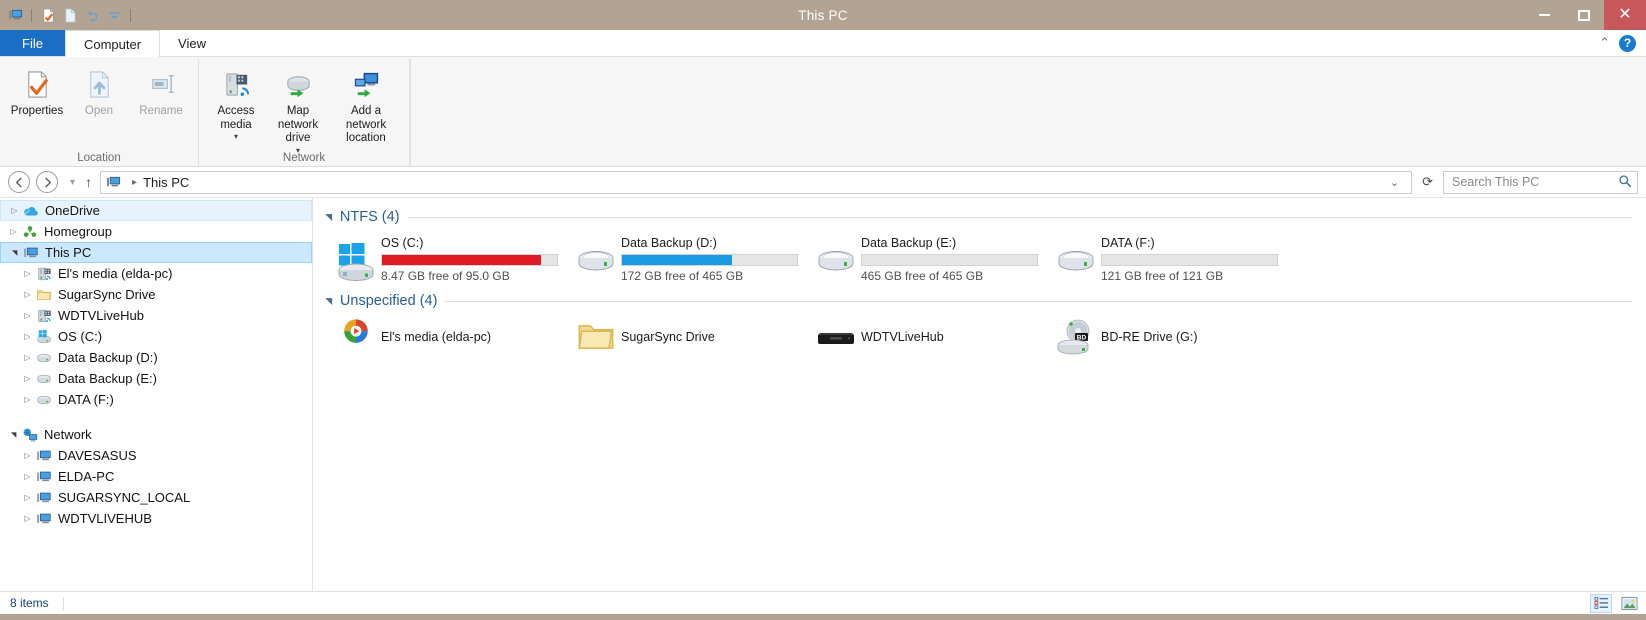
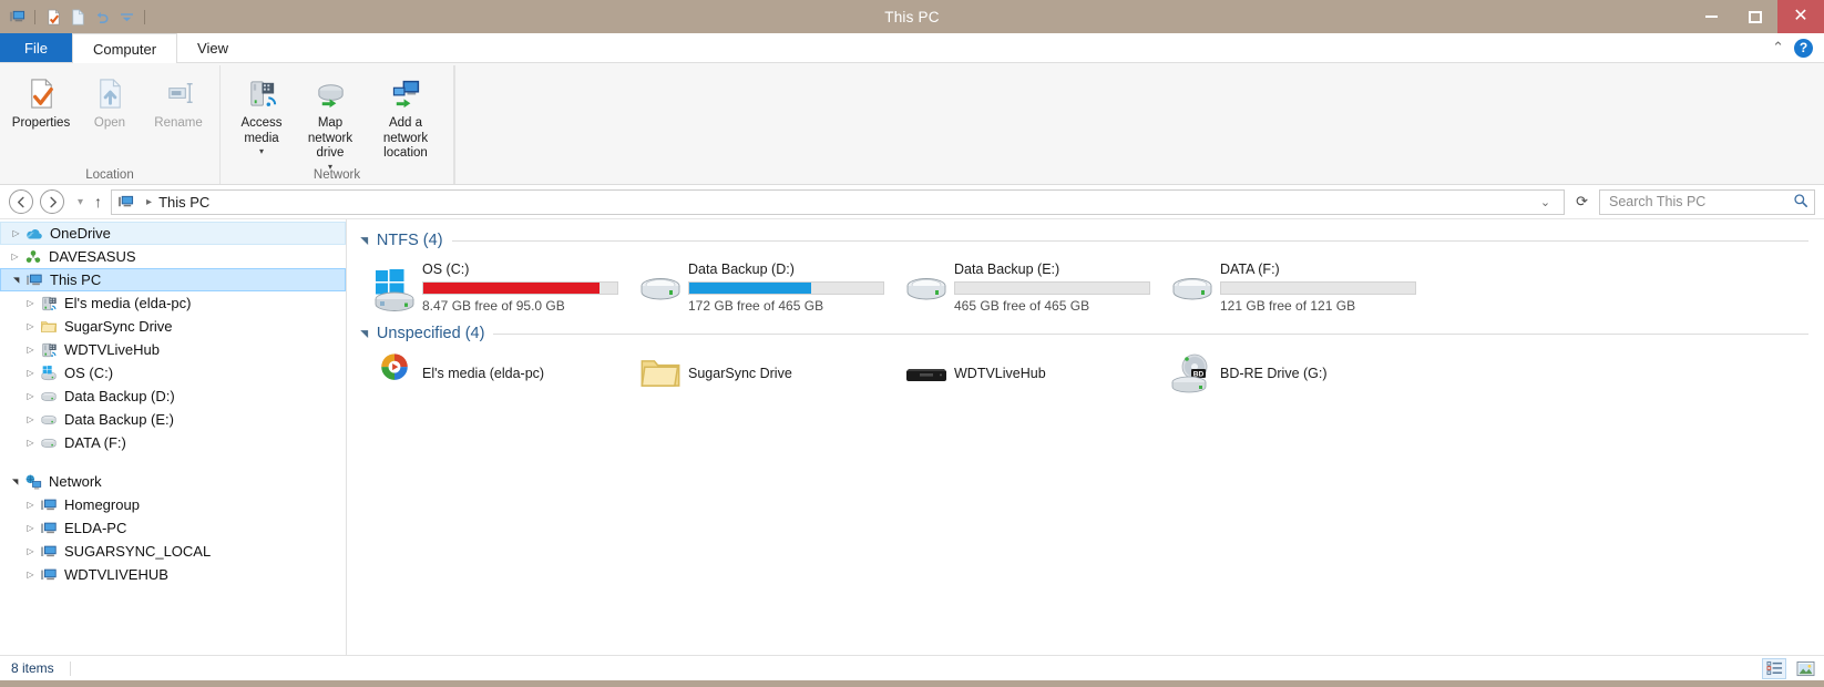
  This PC
  ✕
  File
  Computer
  View
  ⌃
  ?
  Properties
  Open
  Rename
  Location
  Access media
  ▾
  Map network drive
  ▾
  Add a network location
  Network
  ▾
  ↑
  ▸
  This PC
  ⌄
  ⟳
  Search This PC
  ▷
  OneDrive
  ▷
- Homegroup
+ DAVESASUS
  This PC
  ▷
  El's media (elda-pc)
  ▷
  SugarSync Drive
  ▷
  WDTVLiveHub
  ▷
  OS (C:)
  ▷
  Data Backup (D:)
  ▷
  Data Backup (E:)
  ▷
  DATA (F:)
  Network
  ▷
- DAVESASUS
+ Homegroup
  ▷
  ELDA-PC
  ▷
  SUGARSYNC_LOCAL
  ▷
  WDTVLIVEHUB
  NTFS (4)
  OS (C:)
  8.47 GB free of 95.0 GB
  Data Backup (D:)
  172 GB free of 465 GB
  Data Backup (E:)
  465 GB free of 465 GB
  DATA (F:)
  121 GB free of 121 GB
  Unspecified (4)
  El's media (elda-pc)
  SugarSync Drive
  WDTVLiveHub
  BD-RE Drive (G:)
  8 items
